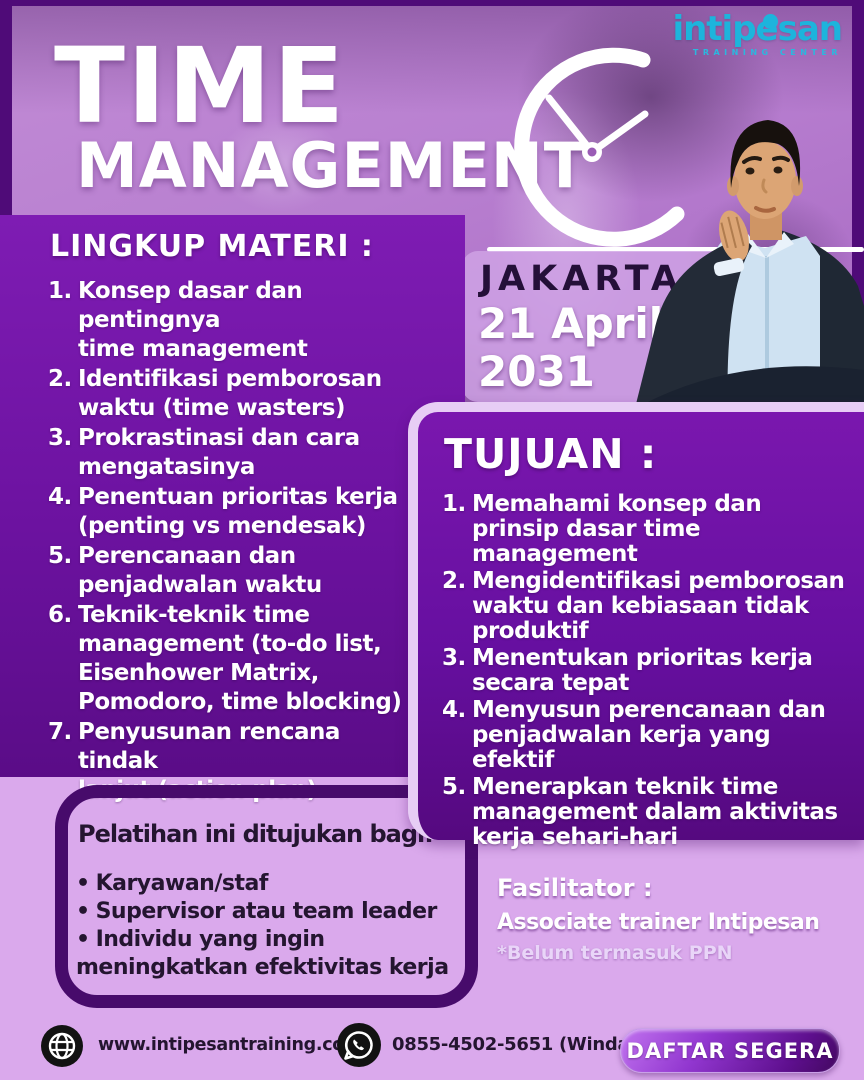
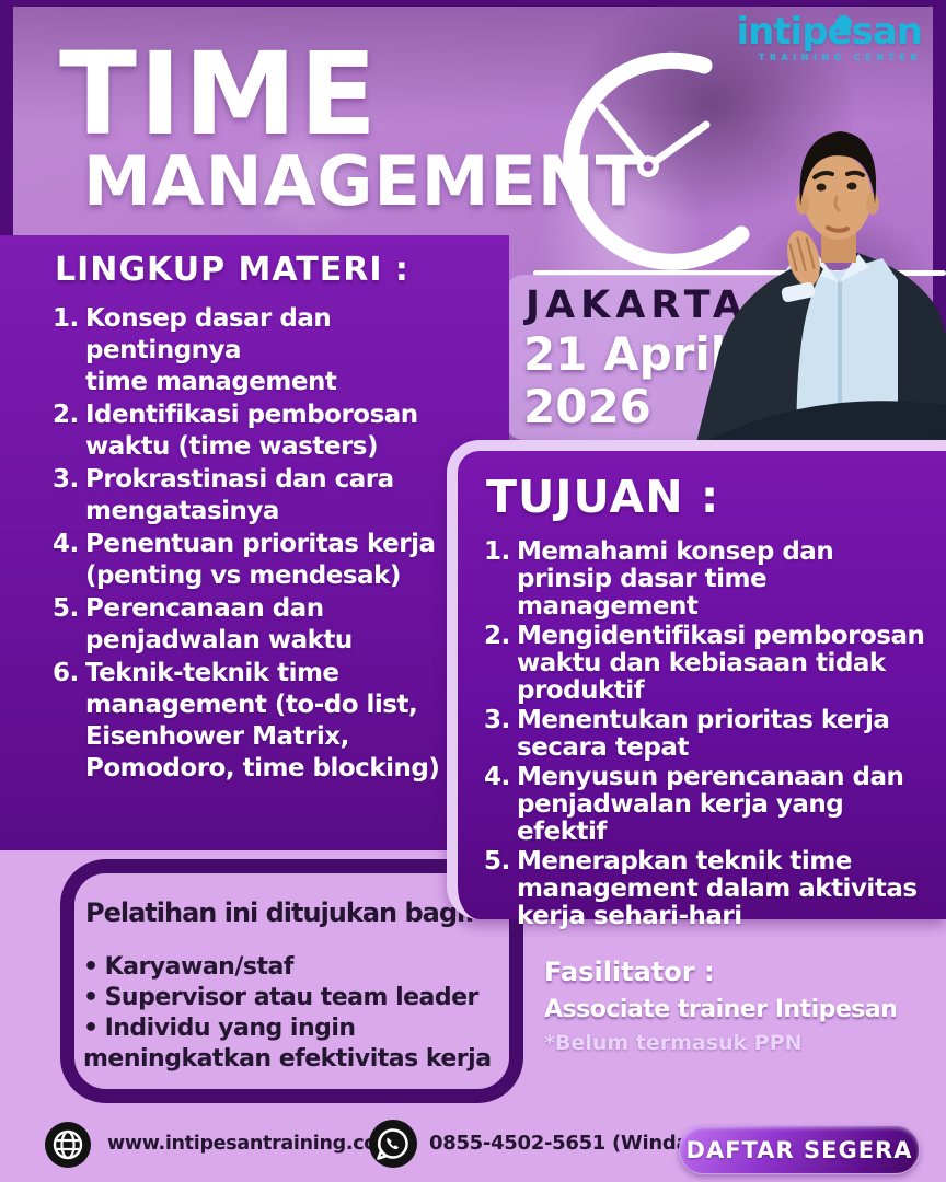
  intipesan
  TRAINING CENTER
  TIME
  MANAGEMET
  JAKARTA
  21 April
- 2031
+ 2026
  LINGKUP MATERI :
  1.
  Konsep dasar dan pentingnya
  time management
  2.
  Identifikasi pemborosan
  waktu (time wasters)
  3.
  Prokrastinasi dan cara
  mengatasinya
  4.
  Penentuan prioritas kerja
  (penting vs mendesak)
  5.
  Perencanaan dan
  penjadwalan waktu
  6.
  Teknik-teknik time
  management (to-do list,
  Eisenhower Matrix,
  Pomodoro, time blocking)
- 7.
- Penyusunan rencana tindak
- lanjut (action plan)
  TUJUAN :
  1.
  Memahami konsep dan
  prinsip dasar time
  management
  2.
  Mengidentifikasi pemborosan
  waktu dan kebiasaan tidak
  produktif
  3.
  Menentukan prioritas kerja
  secara tepat
  4.
  Menyusun perencanaan dan
  penjadwalan kerja yang
  efektif
  5.
  Menerapkan teknik time
  management dalam aktivitas
  kerja sehari-hari
  Pelatihan ini ditujukan bag
  • Karyawan/staf
  • Supervisor atau team leader
  • Individu yang ingin
  meningkatkan efektivitas kerja
  Fasilitator :
  Associate trainer Intipesan
  *Belum termasuk PPN
  www.intipesantraining.c
  0855-4502-5651 (Wind
  DAFTAR SEGERA
